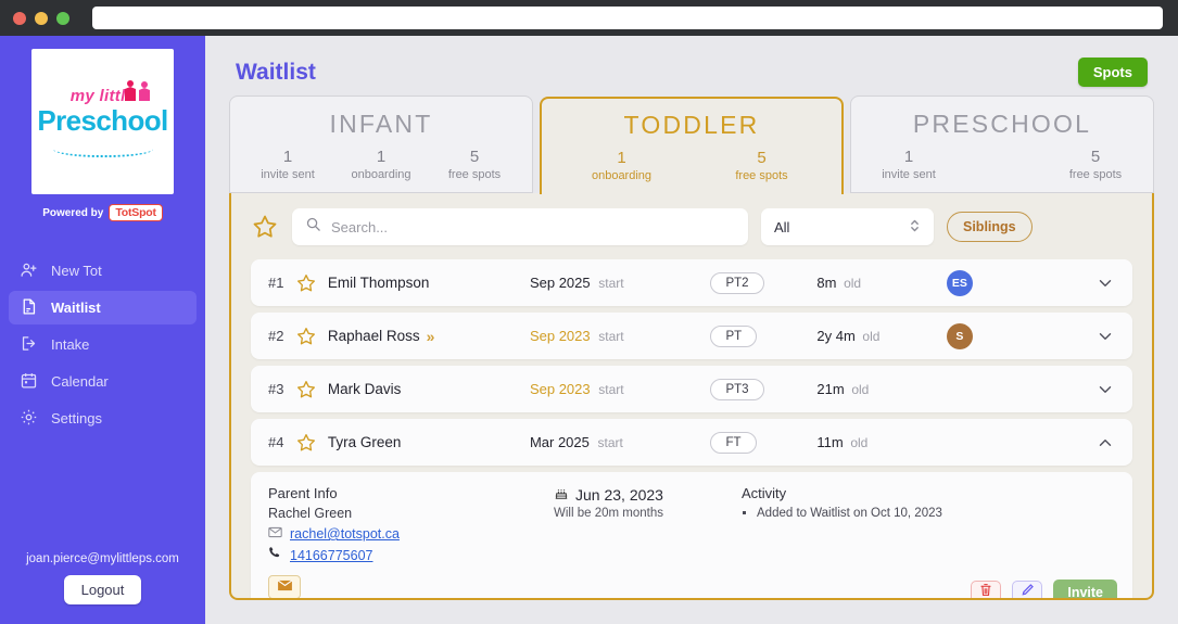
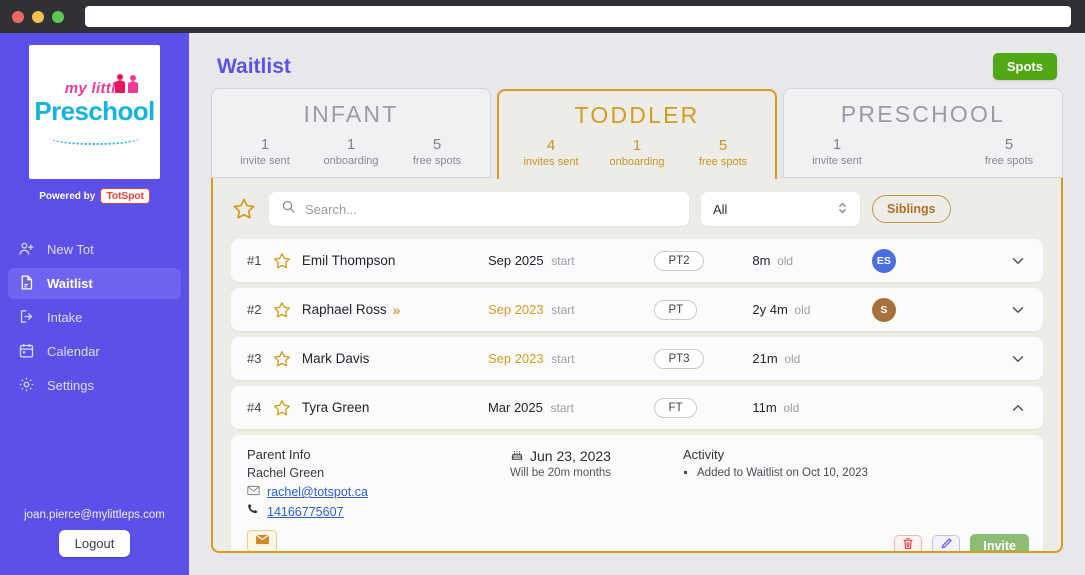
  my littl
  Preschool
  Powered by
  TotSpot
  New Tot
  Waitlist
  Intake
  Calendar
  Settings
  joan.pierce@mylittleps.com
  Logout
  Waitlist
  Spots
  INFANT
  1
  invite sent
  1
  onboarding
  5
  free spots
  TODDLER
+ 4
+ invites sent
  1
  onboarding
  5
  free spots
  PRESCHOOL
  1
  invite sent
  5
  free spots
  Search...
  All
  Siblings
  #1
  Emil Thompson
  Sep 2025 start
  PT2
  8m old
  ES
  #2
  Raphael Ross
  »
  Sep 2023 start
  PT
  2y 4m old
  S
  #3
  Mark Davis
  Sep 2023 start
  PT3
  21m old
  #4
  Tyra Green
  Mar 2025 start
  FT
  11m old
  Parent Info
  Rachel Green
  rachel@totspot.ca
  14166775607
  Jun 23, 2023
  Will be 20m months
  Activity
  Added to Waitlist on Oct 10, 2023
  Invite
